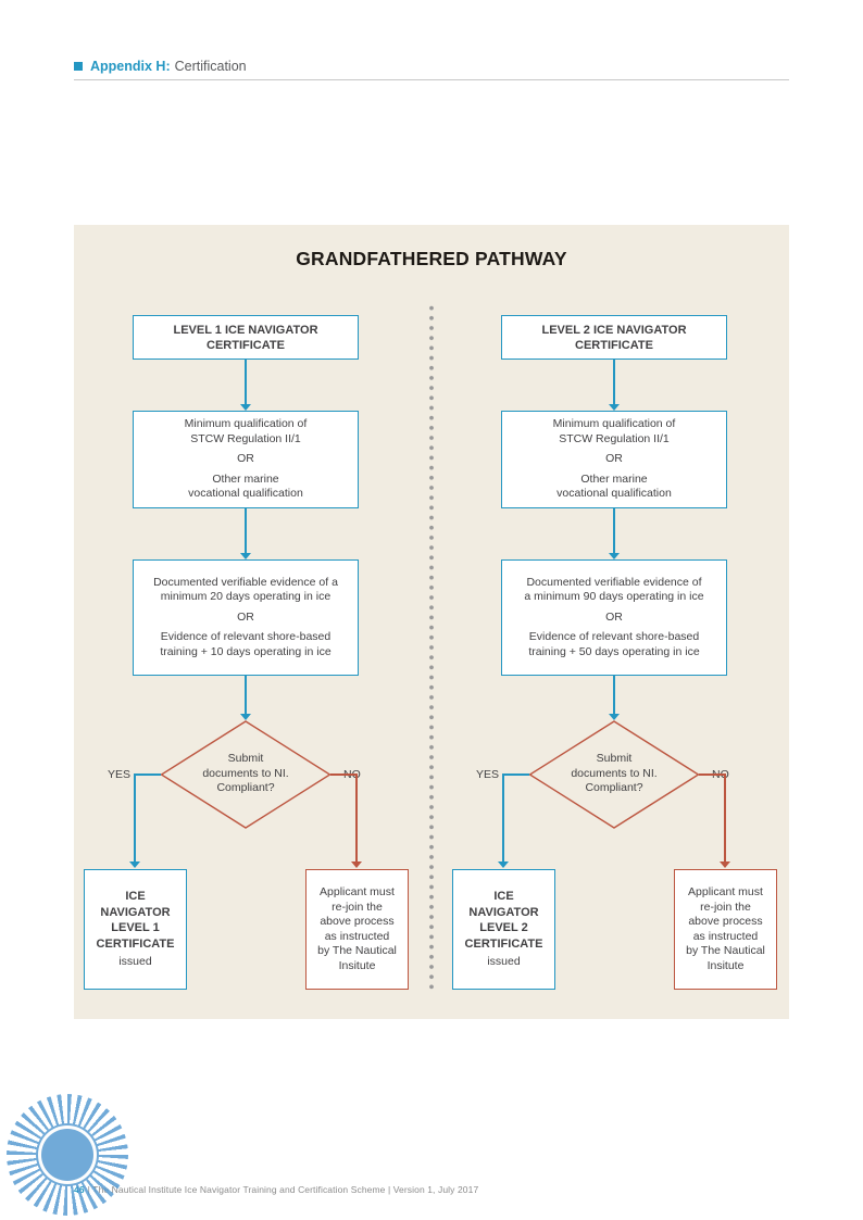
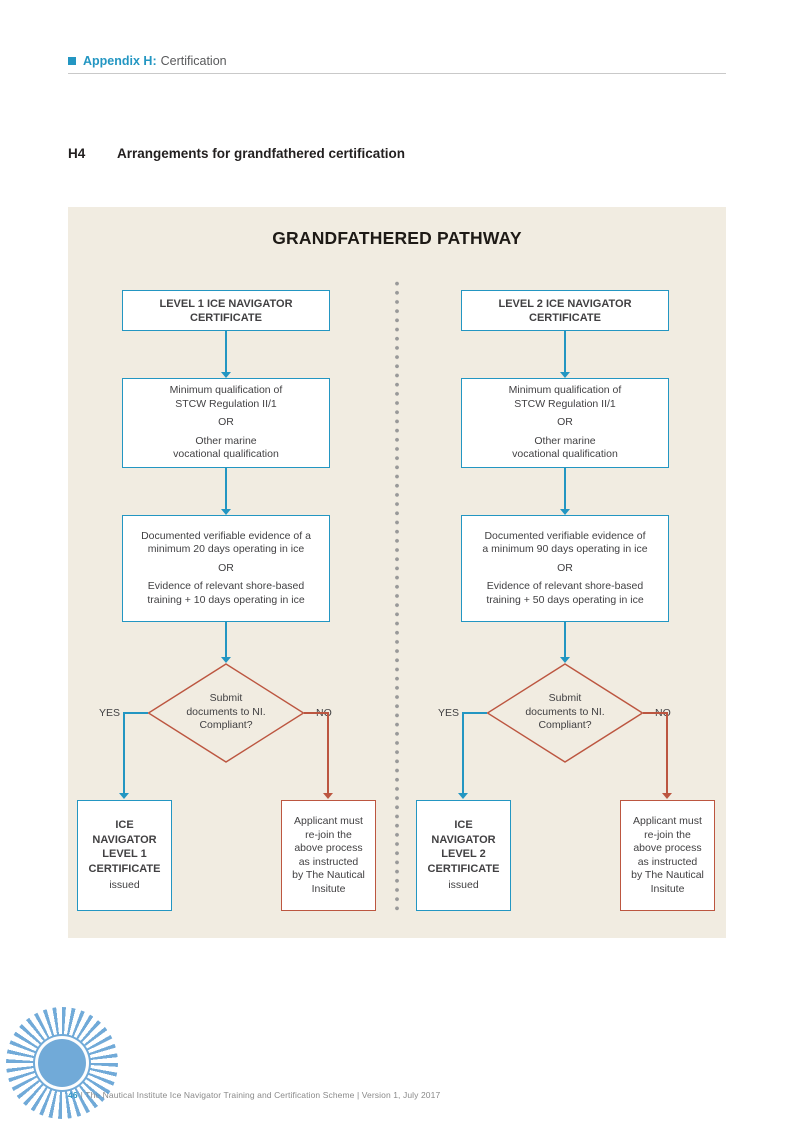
  Appendix H:
  Certification
+ H4 Arrangements for grandfathered certification
  GRANDFATHERED PATHWAY
  LEVEL 1 ICE NAVIGATOR
  CERTIFICATE
  Minimum qualification of
  STCW Regulation II/1
  OR
  Other marine
  vocational qualification
  Documented verifiable evidence of a
  minimum 20 days operating in ice
  OR
  Evidence of relevant shore-based
  training + 10 days operating in ice
  Submit
  documents to NI.
  Compliant?
  YES
  ICE
  NAVIGATOR
  LEVEL 1
  CERTIFICATE
  issued
  Applicant must
  re-join the
  above process
  as instructed
  by The Nautical
  Insitute
  LEVEL 2 ICE NAVIGATOR
  CERTIFICATE
  Minimum qualification of
  STCW Regulation II/1
  OR
  Other marine
  vocational qualification
  Documented verifiable evidence of
  a minimum 90 days operating in ice
  OR
  Evidence of relevant shore-based
  training + 50 days operating in ice
  Submit
  documents to NI.
  Compliant?
  YES
  ICE
  NAVIGATOR
  LEVEL 2
  CERTIFICATE
  issued
  Applicant must
  re-join the
  above process
  as instructed
  by The Nautical
  Insitute
  46 | The Nautical Institute Ice Navigator Training and Certification Scheme | Version 1, July 2017
